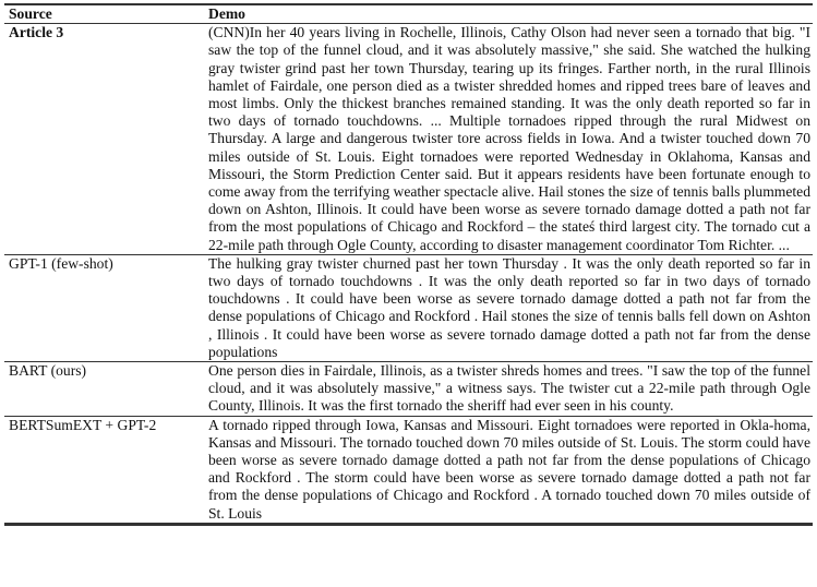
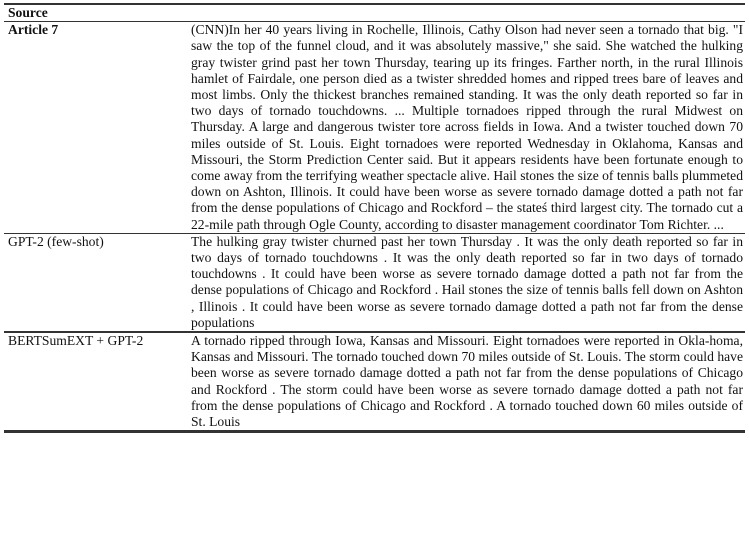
  Source
- Demo
- Article 3
+ Article 7
- (CNN)In her 40 years living in Rochelle, Illinois, Cathy Olson had never seen a tornado that big. "I saw the top of the funnel cloud, and it was absolutely massive," she said. She watched the hulking gray twister grind past her town Thursday, tearing up its fringes. Farther north, in the rural Illinois hamlet of Fairdale, one person died as a twister shredded homes and ripped trees bare of leaves and most limbs. Only the thickest branches remained standing. It was the only death reported so far in two days of tornado touchdowns. ... Multiple tornadoes ripped through the rural Midwest on Thursday. A large and dangerous twister tore across fields in Iowa. And a twister touched down 70 miles outside of St. Louis. Eight tornadoes were reported Wednesday in Oklahoma, Kansas and Missouri, the Storm Prediction Center said. But it appears residents have been fortunate enough to come away from the terrifying weather spectacle alive. Hail stones the size of tennis balls plummeted down on Ashton, Illinois. It could have been worse as severe tornado damage dotted a path not far from the most populations of Chicago and Rockford – the stateś third largest city. The tornado cut a 22-mile path through Ogle County, according to disaster management coordinator Tom Richter. ...
+ (CNN)In her 40 years living in Rochelle, Illinois, Cathy Olson had never seen a tornado that big. "I saw the top of the funnel cloud, and it was absolutely massive," she said. She watched the hulking gray twister grind past her town Thursday, tearing up its fringes. Farther north, in the rural Illinois hamlet of Fairdale, one person died as a twister shredded homes and ripped trees bare of leaves and most limbs. Only the thickest branches remained standing. It was the only death reported so far in two days of tornado touchdowns. ... Multiple tornadoes ripped through the rural Midwest on Thursday. A large and dangerous twister tore across fields in Iowa. And a twister touched down 70 miles outside of St. Louis. Eight tornadoes were reported Wednesday in Oklahoma, Kansas and Missouri, the Storm Prediction Center said. But it appears residents have been fortunate enough to come away from the terrifying weather spectacle alive. Hail stones the size of tennis balls plummeted down on Ashton, Illinois. It could have been worse as severe tornado damage dotted a path not far from the dense populations of Chicago and Rockford – the stateś third largest city. The tornado cut a 22-mile path through Ogle County, according to disaster management coordinator Tom Richter. ...
- GPT-1 (few-shot)
+ GPT-2 (few-shot)
  The hulking gray twister churned past her town Thursday . It was the only death reported so far in two days of tornado touchdowns . It was the only death reported so far in two days of tornado touchdowns . It could have been worse as severe tornado damage dotted a path not far from the dense populations of Chicago and Rockford . Hail stones the size of tennis balls fell down on Ashton , Illinois . It could have been worse as severe tornado damage dotted a path not far from the dense populations
- BART (ours)
- One person dies in Fairdale, Illinois, as a twister shreds homes and trees. "I saw the top of the funnel cloud, and it was absolutely massive," a witness says. The twister cut a 22-mile path through Ogle County, Illinois. It was the first tornado the sheriff had ever seen in his county.
  BERTSumEXT + GPT-2
- A tornado ripped through Iowa, Kansas and Missouri. Eight tornadoes were reported in Okla-homa, Kansas and Missouri. The tornado touched down 70 miles outside of St. Louis. The storm could have been worse as severe tornado damage dotted a path not far from the dense populations of Chicago and Rockford . The storm could have been worse as severe tornado damage dotted a path not far from the dense populations of Chicago and Rockford . A tornado touched down 70 miles outside of St. Louis
+ A tornado ripped through Iowa, Kansas and Missouri. Eight tornadoes were reported in Okla-homa, Kansas and Missouri. The tornado touched down 70 miles outside of St. Louis. The storm could have been worse as severe tornado damage dotted a path not far from the dense populations of Chicago and Rockford . The storm could have been worse as severe tornado damage dotted a path not far from the dense populations of Chicago and Rockford . A tornado touched down 60 miles outside of St. Louis
